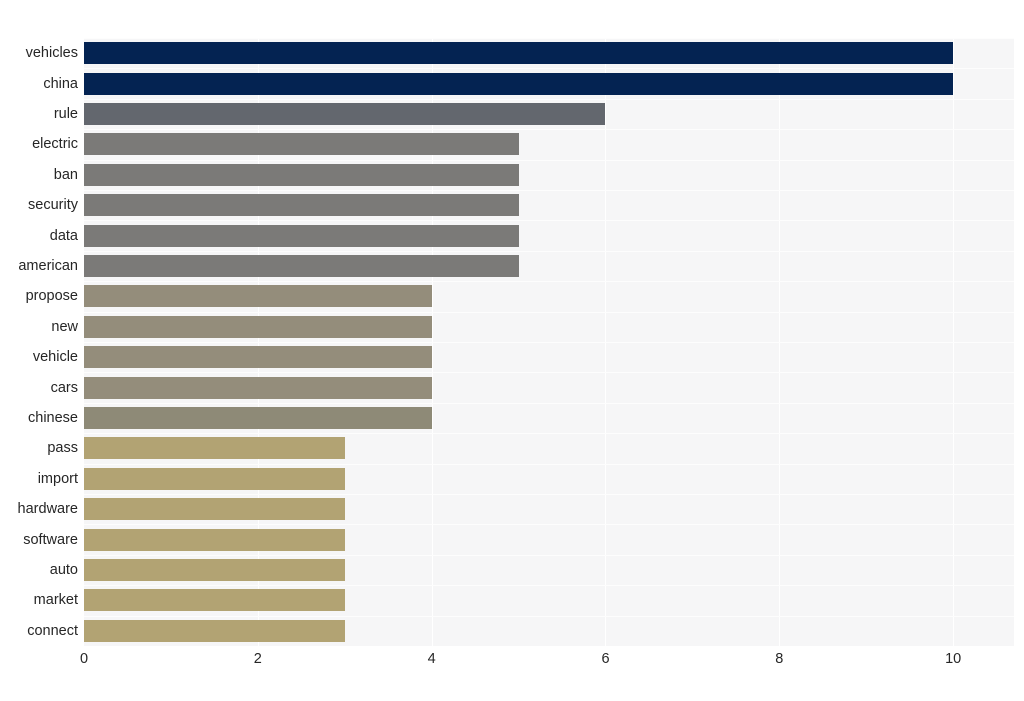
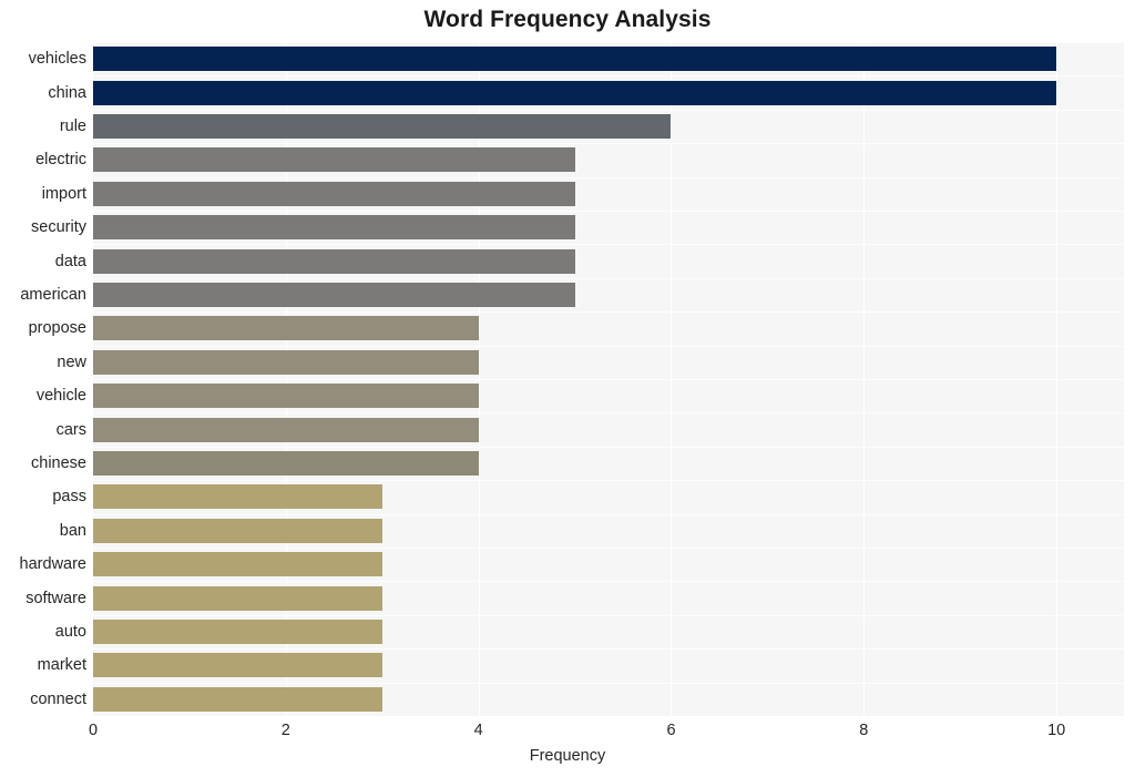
+ Word Frequency Analysis
  vehicles
  china
  rule
  electric
- ban
+ import
  security
  data
  american
  propose
  new
  vehicle
  cars
  chinese
  pass
- import
+ ban
  hardware
  software
  auto
  market
  connect
  0
  2
  4
  6
  8
  10
+ Frequency
